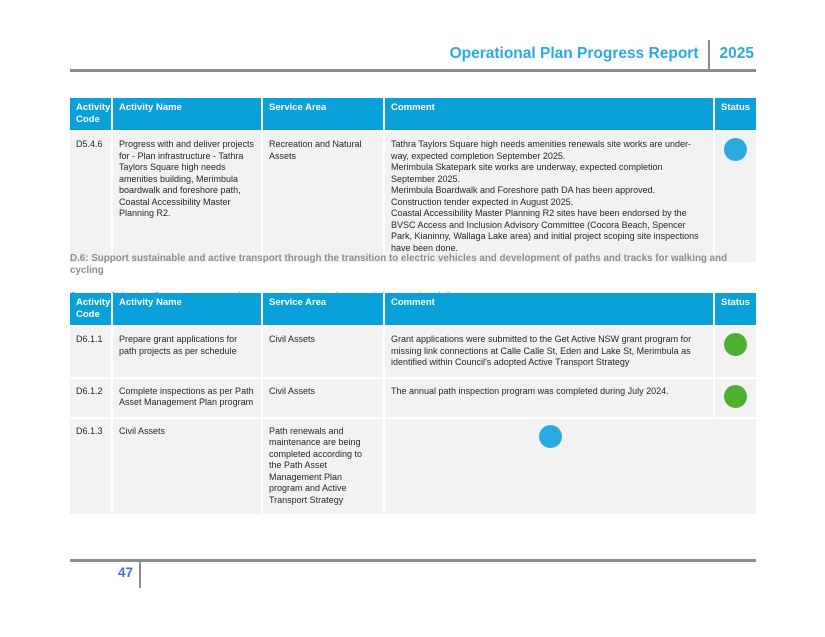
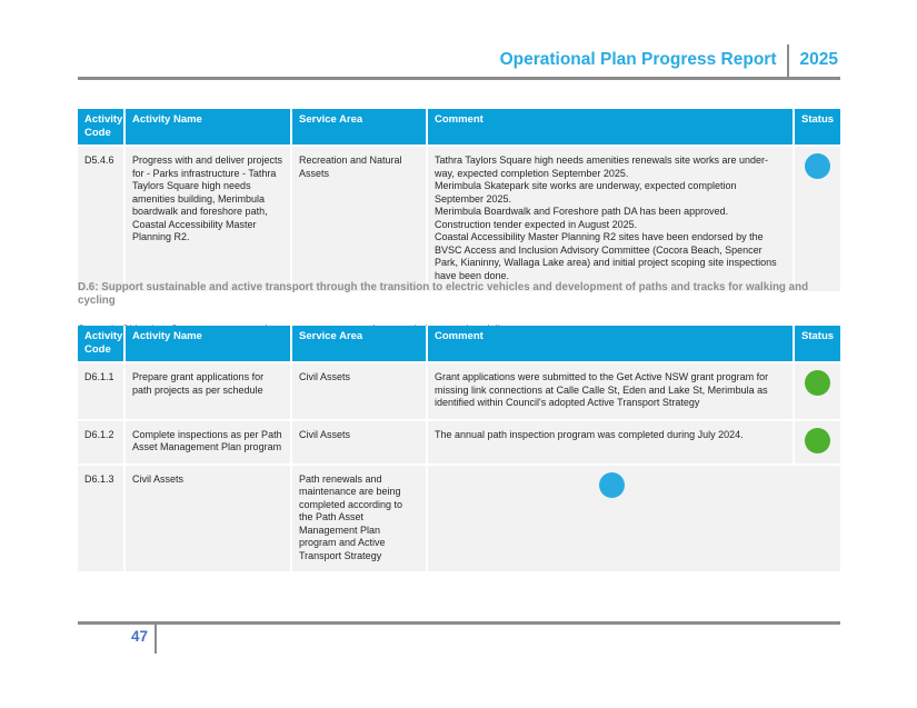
  Operational Plan Progress Report
  2025
  Activity Code
  Activity Name
  Service Area
  Comment
  Status
  D5.4.6
- Progress with and deliver projects for - Plan infrastructure - Tathra Taylors Square high needs amenities building, Merimbula boardwalk and foreshore path, Coastal Accessibility Master Planning R2.
+ Progress with and deliver projects for - Parks infrastructure - Tathra Taylors Square high needs amenities building, Merimbula boardwalk and foreshore path, Coastal Accessibility Master Planning R2.
  Recreation and Natural Assets
  Tathra Taylors Square high needs amenities renewals site works are under-way, expected completion September 2025.
  Merimbula Skatepark site works are underway, expected completion September 2025.
  Merimbula Boardwalk and Foreshore path DA has been approved. Construction tender expected in August 2025.
  Coastal Accessibility Master Planning R2 sites have been endorsed by the BVSC Access and Inclusion Advisory Committee (Cocora Beach, Spencer Park, Kianinny, Wallaga Lake area) and initial project scoping site inspections have been done.
  D.6: Support sustainable and active transport through the transition to electric vehicles and development of paths and tracks for walking and cycling
  Activity Code
  Activity Name
  Service Area
  Comment
  Status
  D6.1.1
  Prepare grant applications for path projects as per schedule
  Civil Assets
  Grant applications were submitted to the Get Active NSW grant program for missing link connections at Calle Calle St, Eden and Lake St, Merimbula as identified within Council's adopted Active Transport Strategy
  D6.1.2
  Complete inspections as per Path Asset Management Plan program
  Civil Assets
  The annual path inspection program was completed during July 2024.
  D6.1.3
  Civil Assets
  Path renewals and maintenance are being completed according to the Path Asset Management Plan program and Active Transport Strategy
  47
